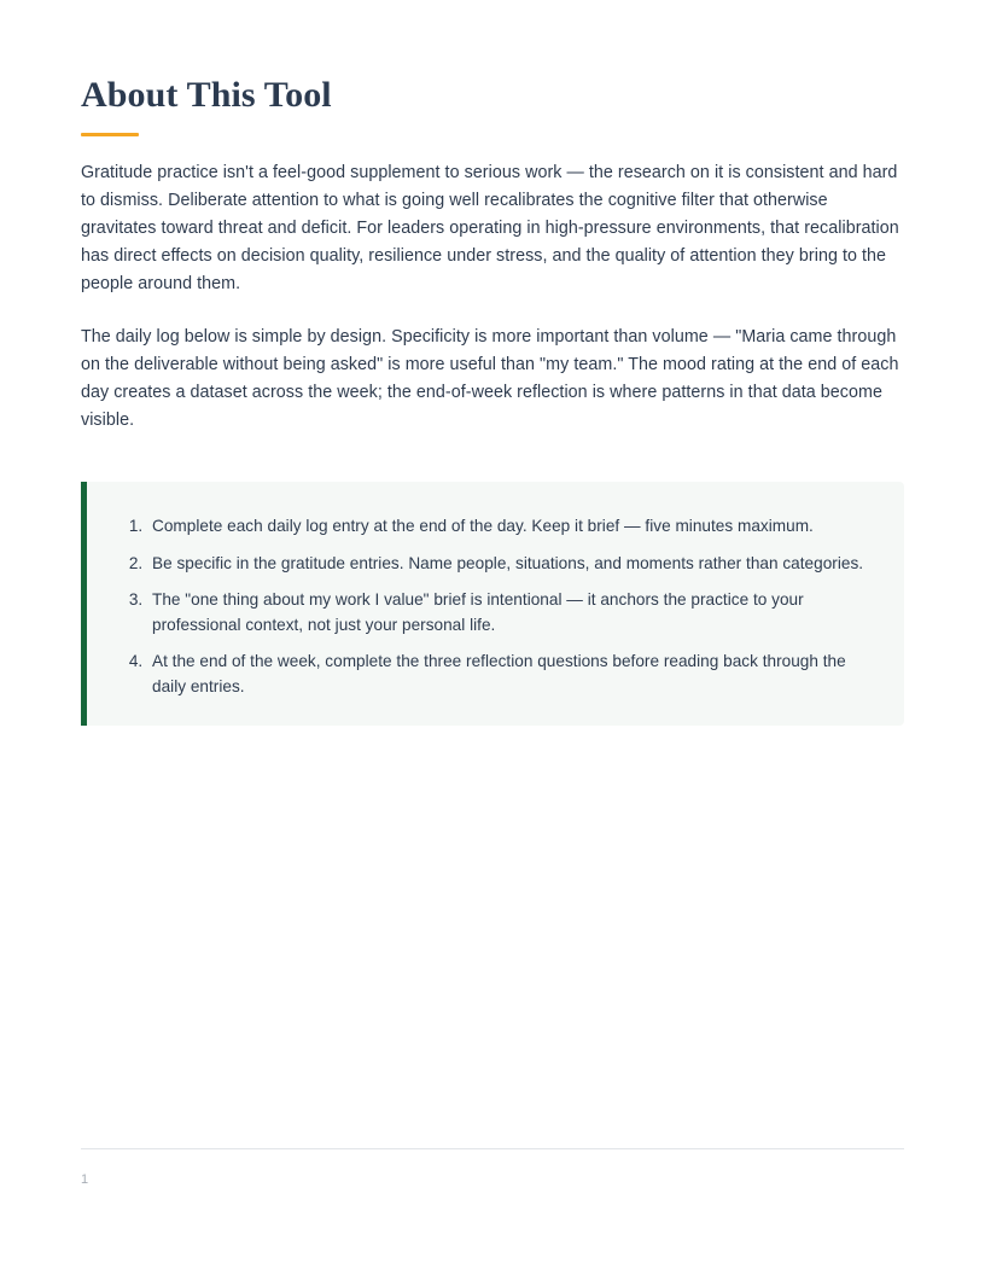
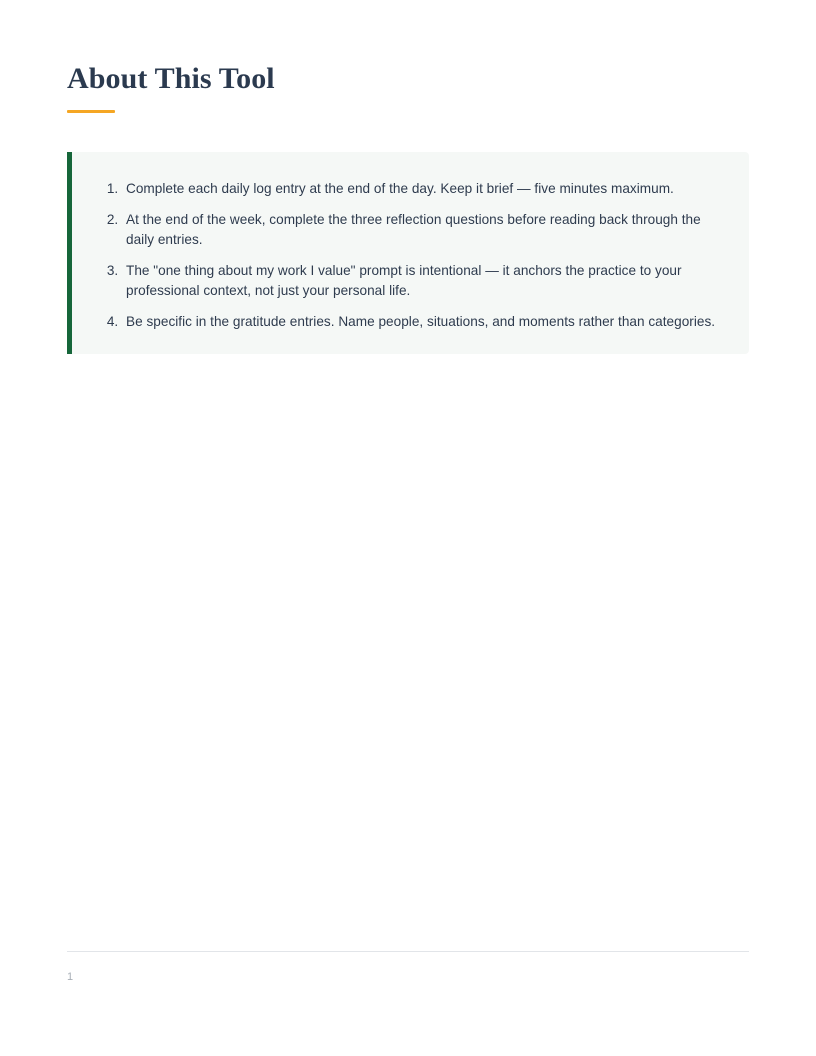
  About This Tool
- Gratitude practice isn't a feel-good supplement to serious work — the research on it is consistent and hard to dismiss. Deliberate attention to what is going well recalibrates the cognitive filter that otherwise gravitates toward threat and deficit. For leaders operating in high-pressure environments, that recalibration has direct effects on decision quality, resilience under stress, and the quality of attention they bring to the people around them.
- The daily log below is simple by design. Specificity is more important than volume — "Maria came through on the deliverable without being asked" is more useful than "my team." The mood rating at the end of each day creates a dataset across the week; the end-of-week reflection is where patterns in that data become visible.
  Complete each daily log entry at the end of the day. Keep it brief — five minutes maximum.
- Be specific in the gratitude entries. Name people, situations, and moments rather than categories.
+ At the end of the week, complete the three reflection questions before reading back through the daily entries.
- The "one thing about my work I value" brief is intentional — it anchors the practice to your professional context, not just your personal life.
+ The "one thing about my work I value" prompt is intentional — it anchors the practice to your professional context, not just your personal life.
- At the end of the week, complete the three reflection questions before reading back through the daily entries.
+ Be specific in the gratitude entries. Name people, situations, and moments rather than categories.
  1
